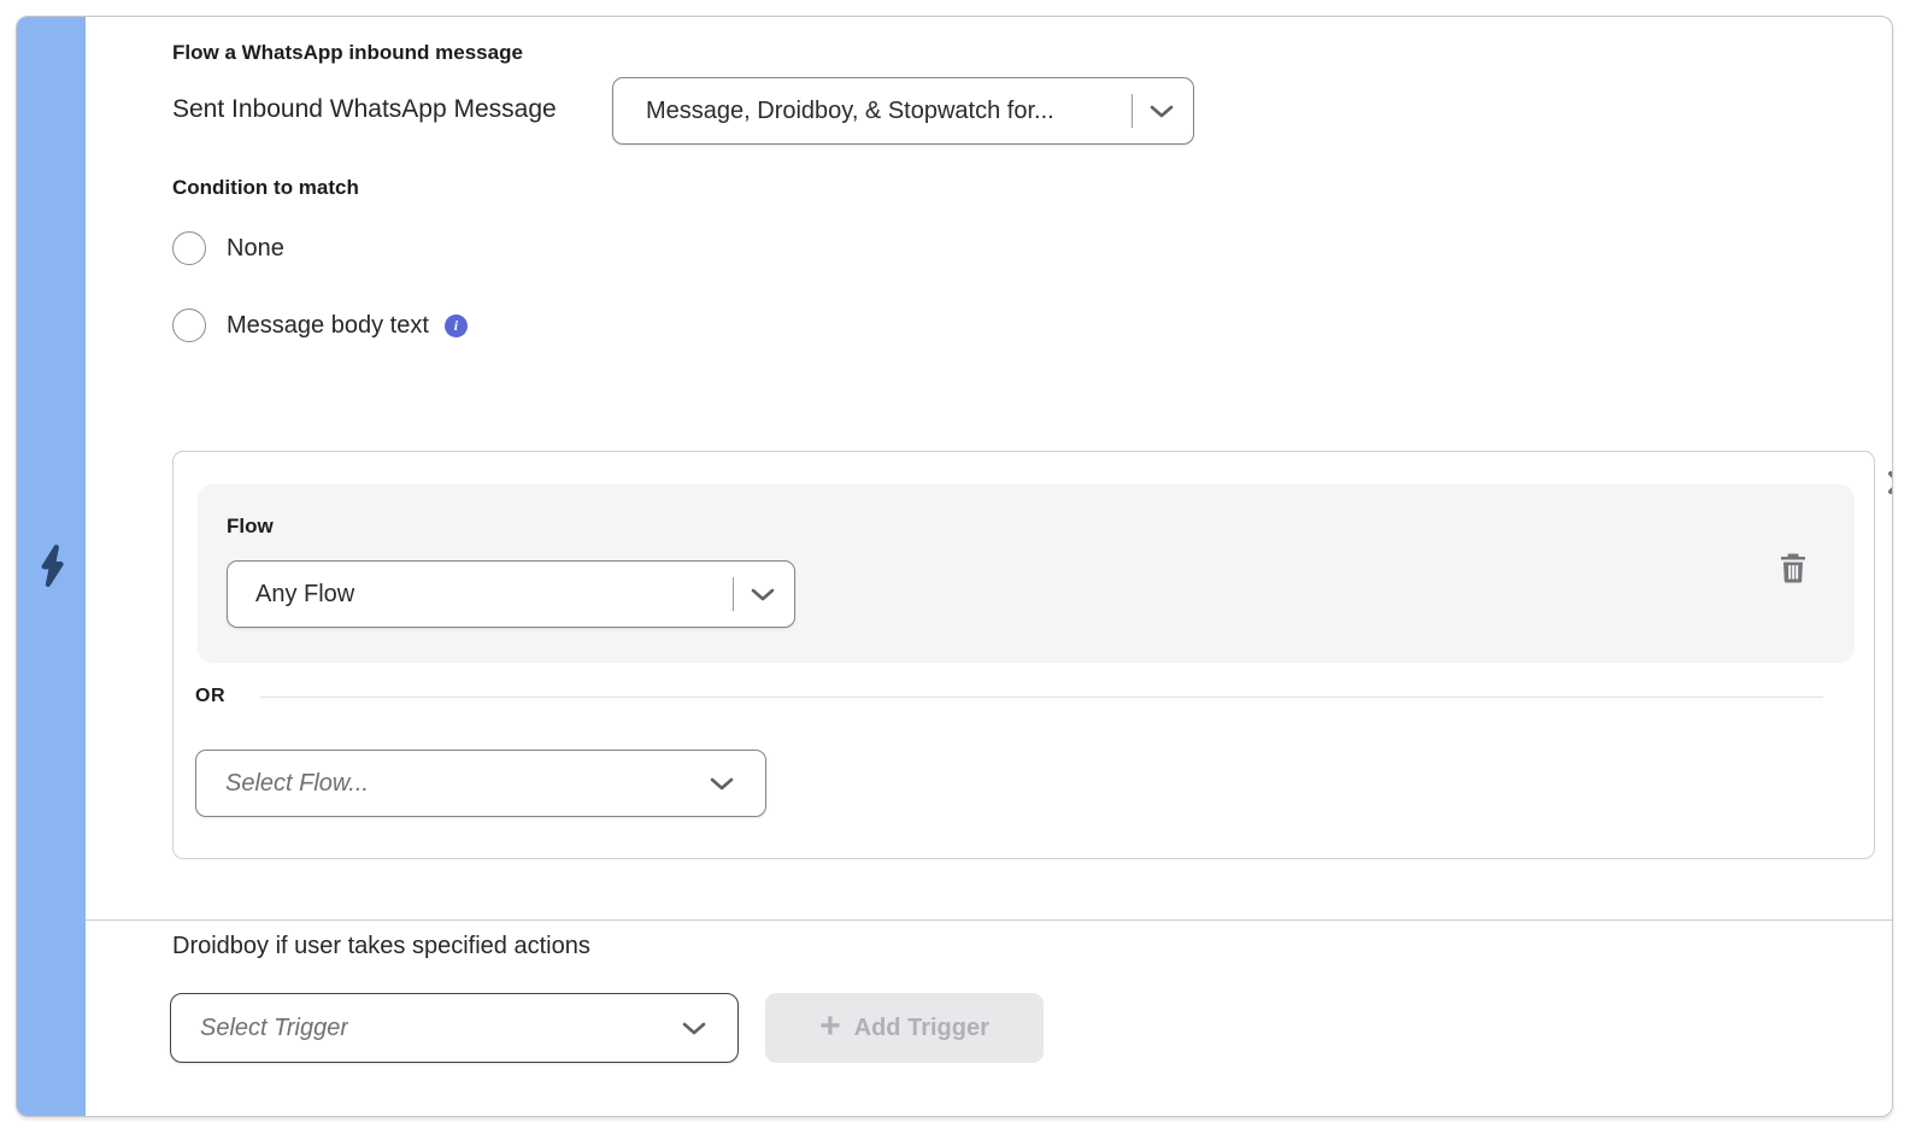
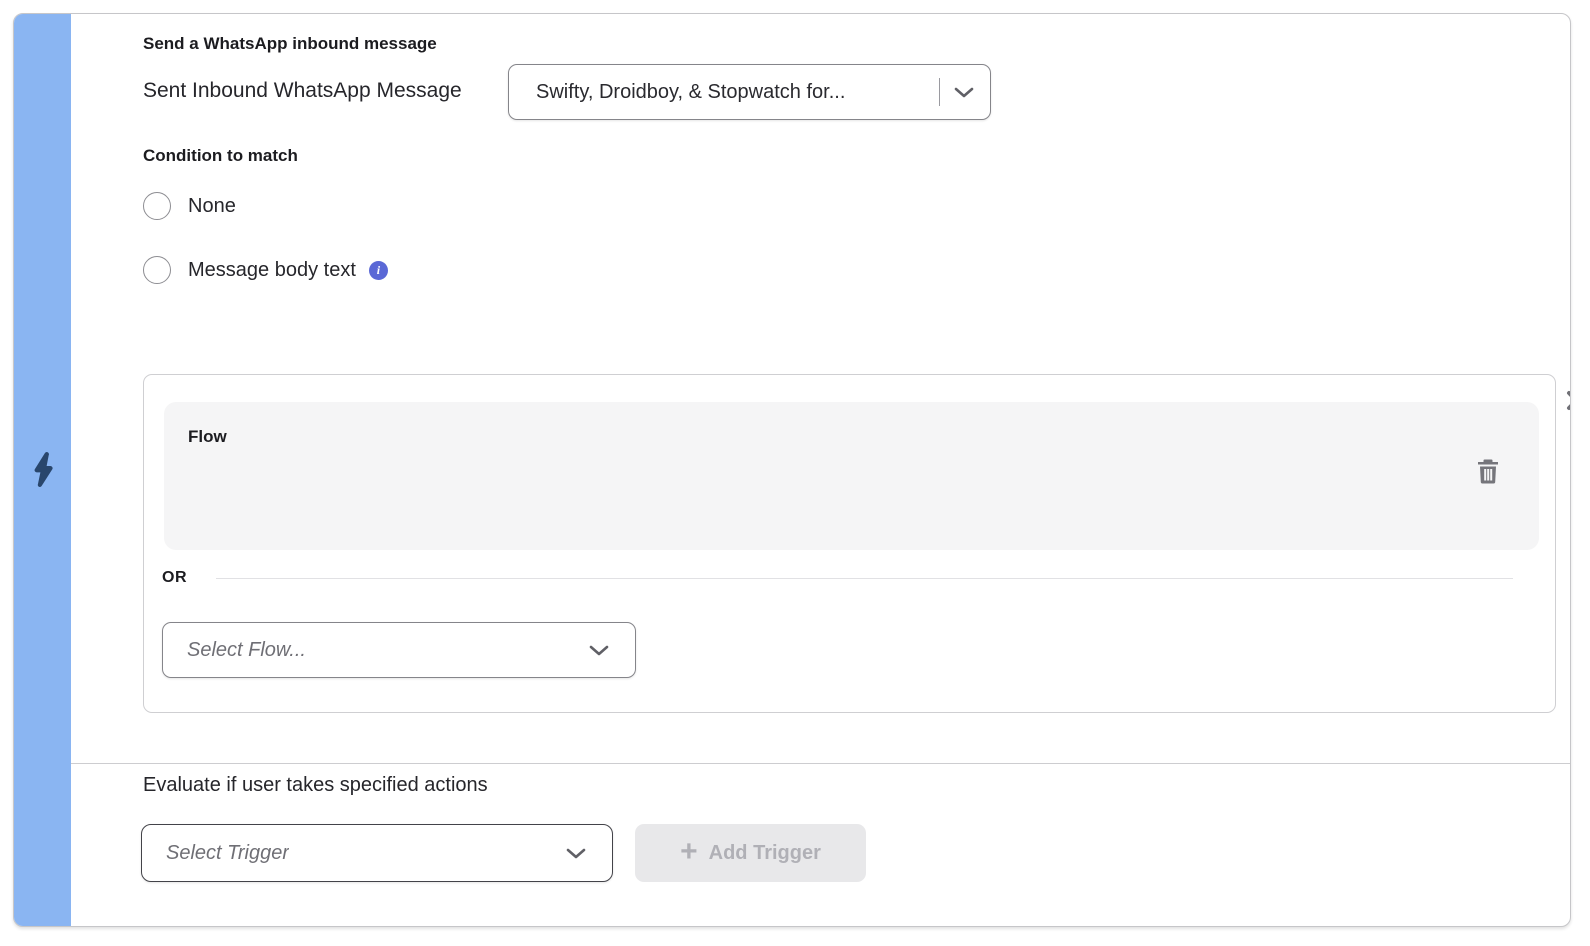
- Flow a WhatsApp inbound message
+ Send a WhatsApp inbound message
  Sent Inbound WhatsApp Message
- Message, Droidboy, & Stopwatch for...
+ Swifty, Droidboy, & Stopwatch for...
  Condition to match
  None
  Message body text
  i
  Flow
- Any Flow
  OR
  Select Flow...
- Droidboy if user takes specified actions
+ Evaluate if user takes specified actions
  Select Trigger
  +
  Add Trigger
